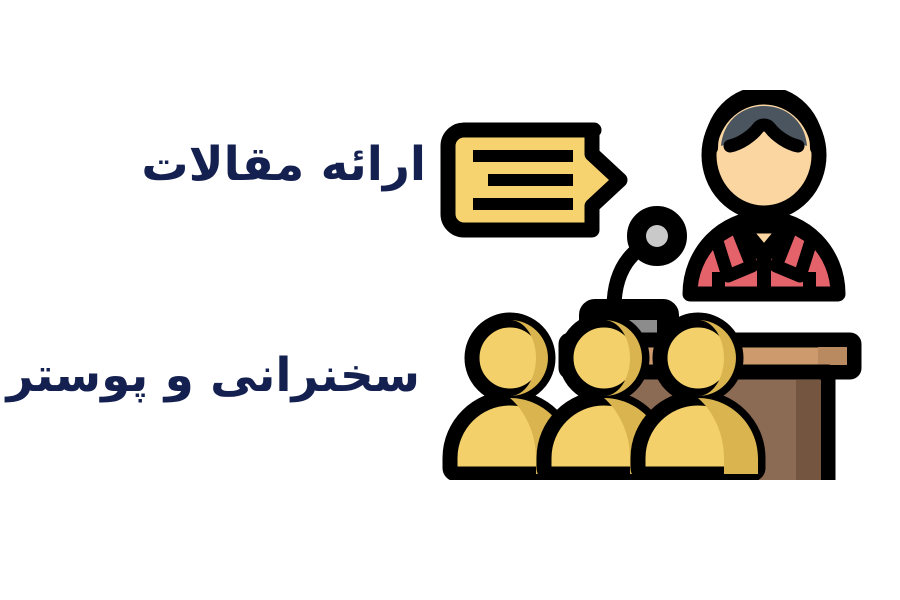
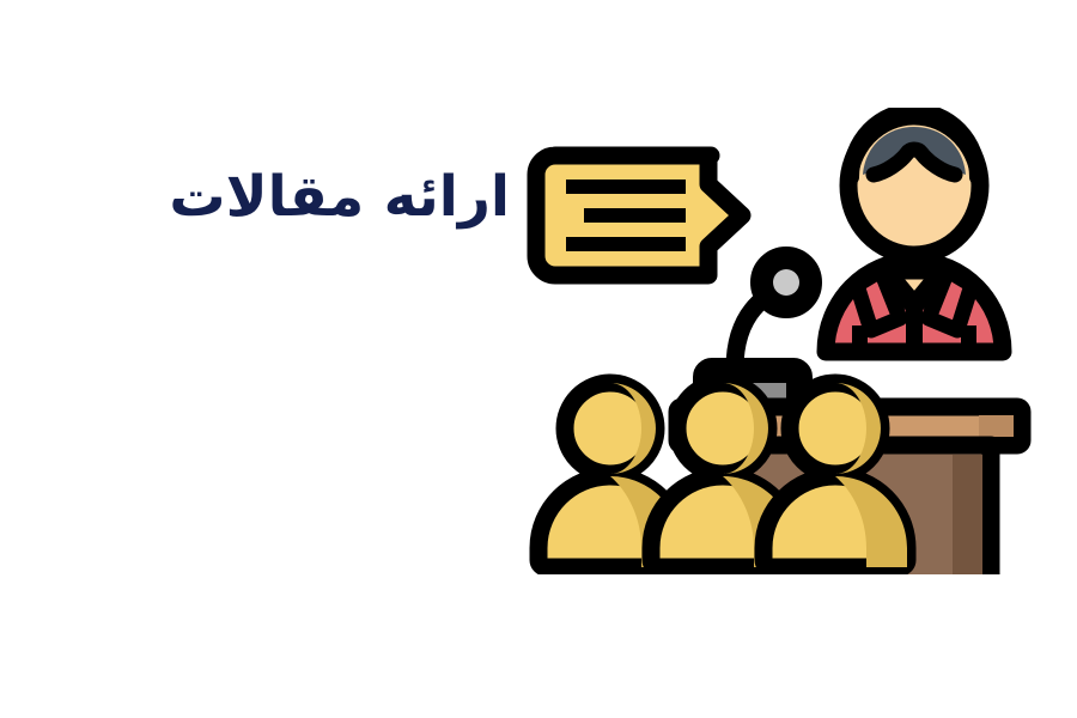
  ارائه مقالات
- سخنرانی و پوستر
